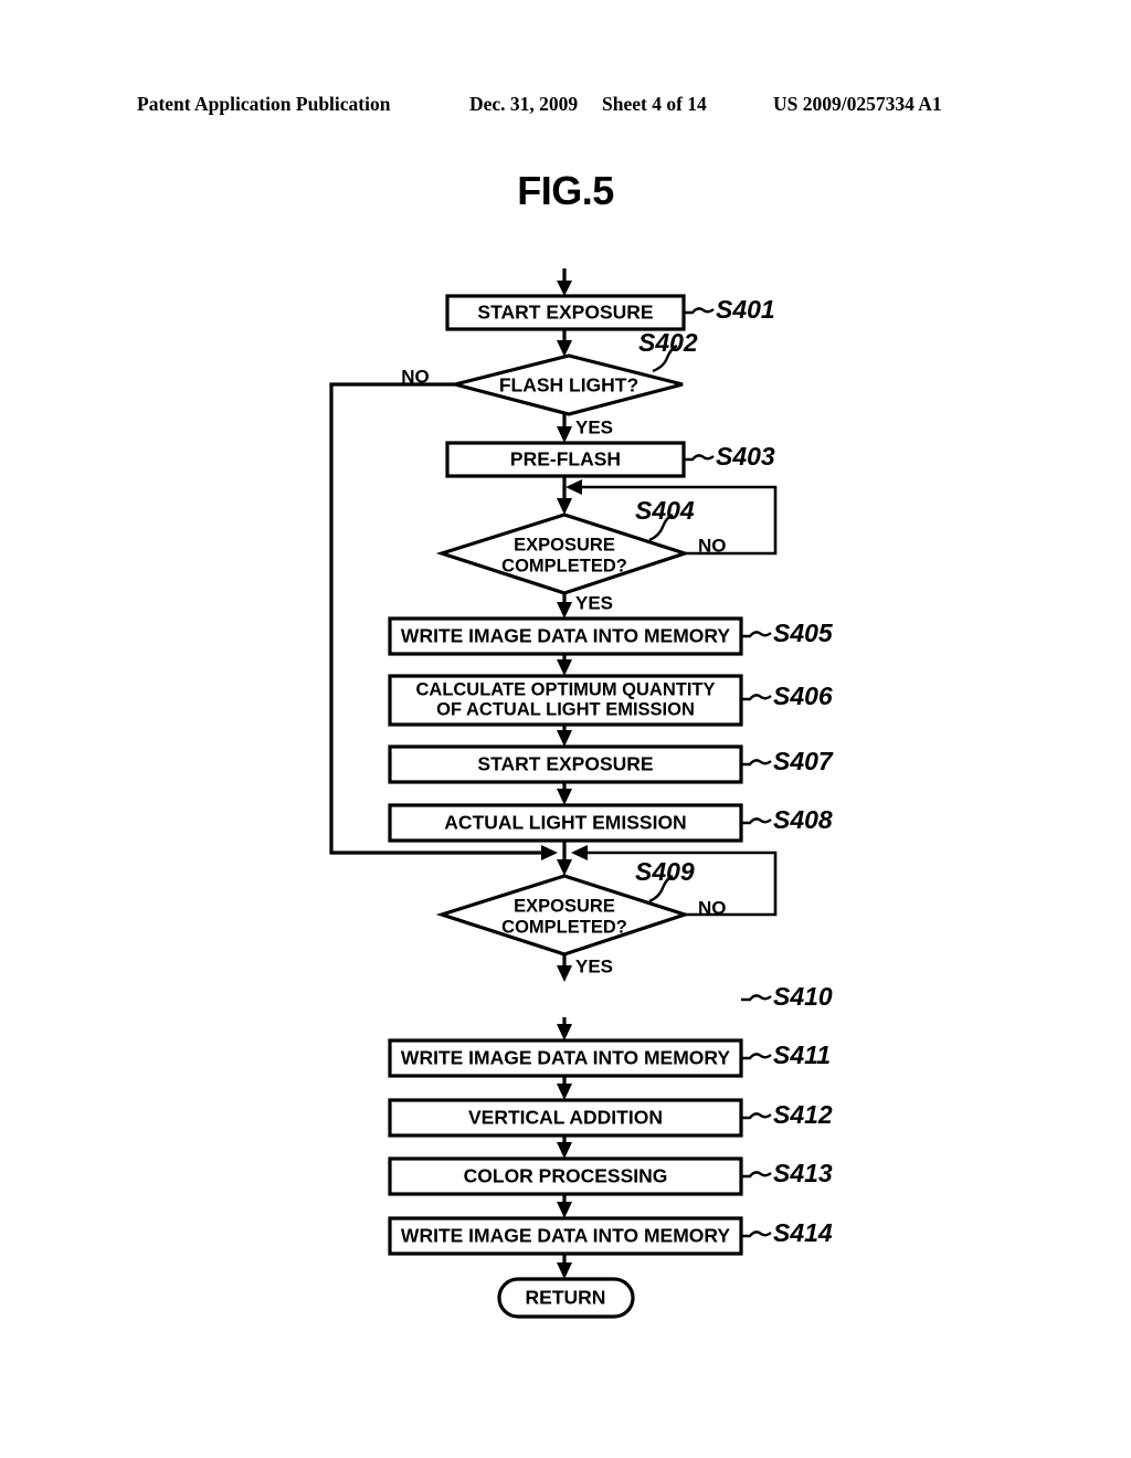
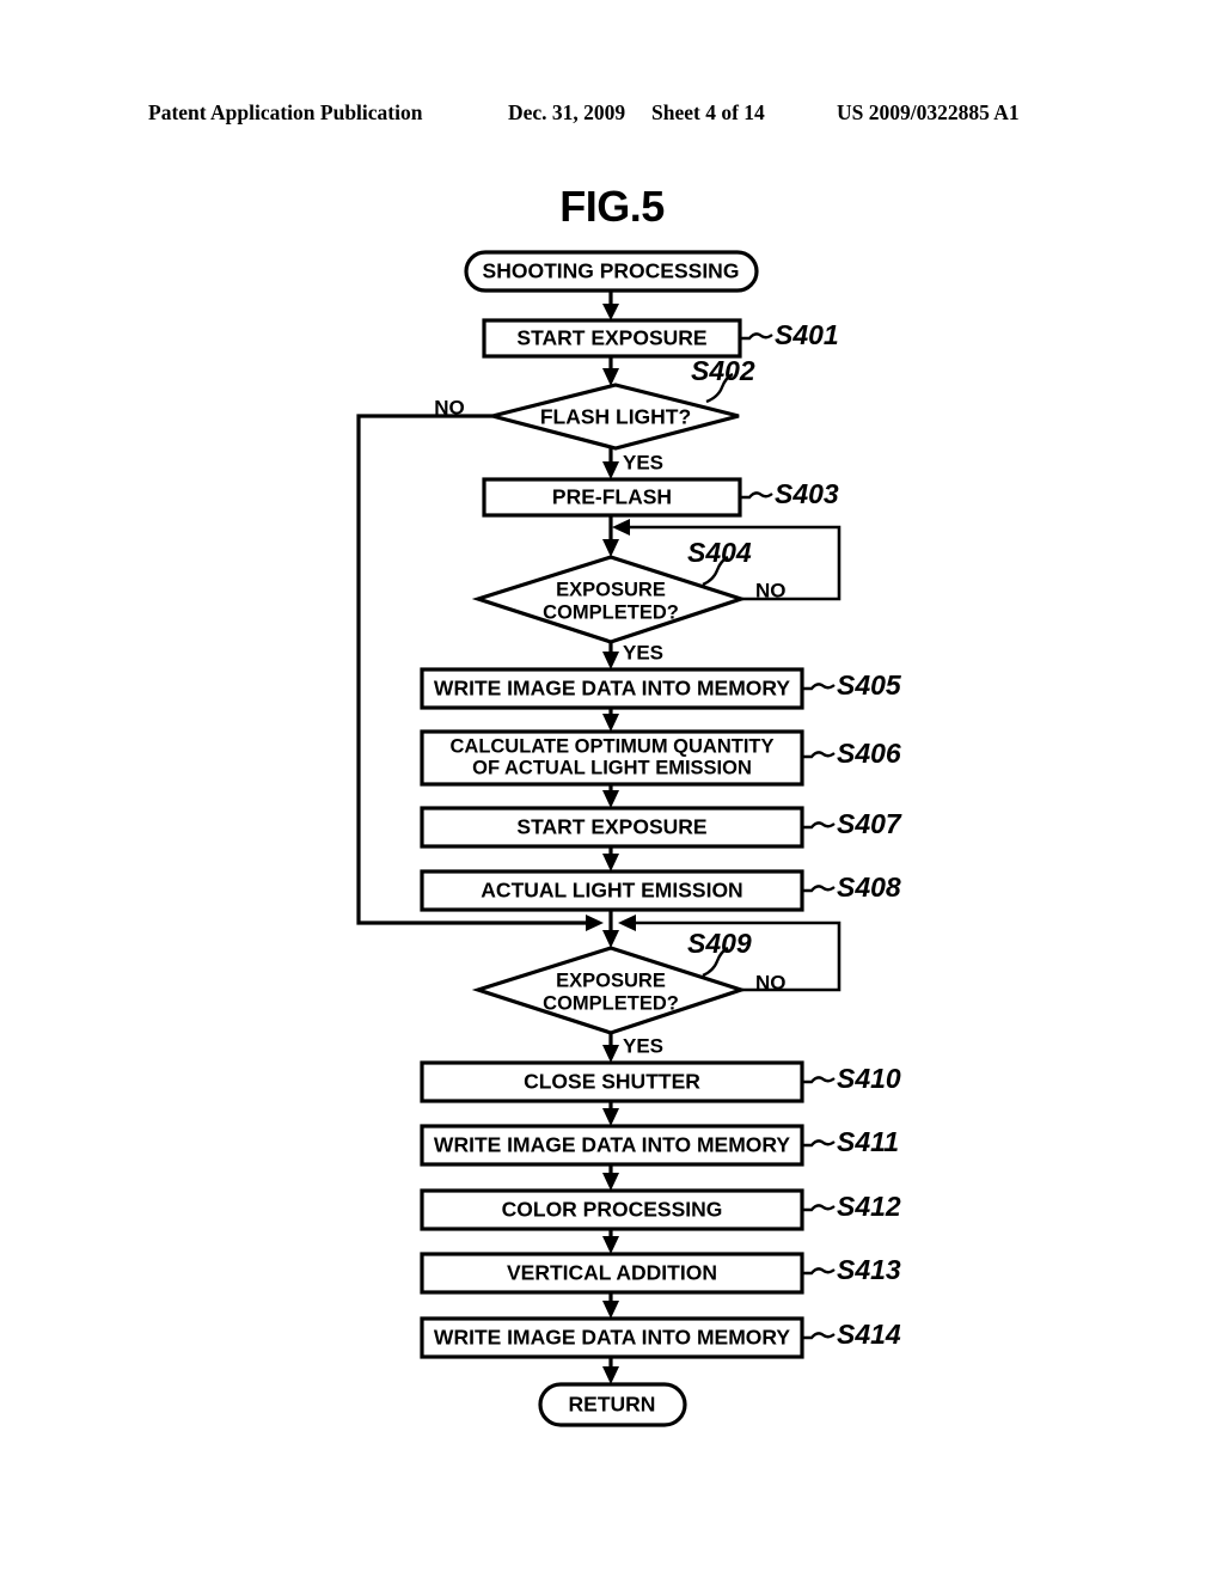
  Patent Application Publication
  Dec. 31, 2009
  Sheet 4 of 14
- US 2009/0257334 A1
+ US 2009/0322885 A1
  FIG.5
  NO
  YES
  NO
  YES
  NO
  YES
+ SHOOTING PROCESSING
  START EXPOSURE
  S401
  FLASH LIGHT?
  S402
  PRE-FLASH
  S403
  EXPOSURE
  COMPLETED?
  S404
  WRITE IMAGE DATA INTO MEMORY
  S405
  CALCULATE OPTIMUM QUANTITY
  OF ACTUAL LIGHT EMISSION
  S406
  START EXPOSURE
  S407
  ACTUAL LIGHT EMISSION
  S408
  EXPOSURE
  COMPLETED?
  S409
+ CLOSE SHUTTER
  S410
  WRITE IMAGE DATA INTO MEMORY
  S411
- VERTICAL ADDITION
+ COLOR PROCESSING
  S412
- COLOR PROCESSING
+ VERTICAL ADDITION
  S413
  WRITE IMAGE DATA INTO MEMORY
  S414
  RETURN
